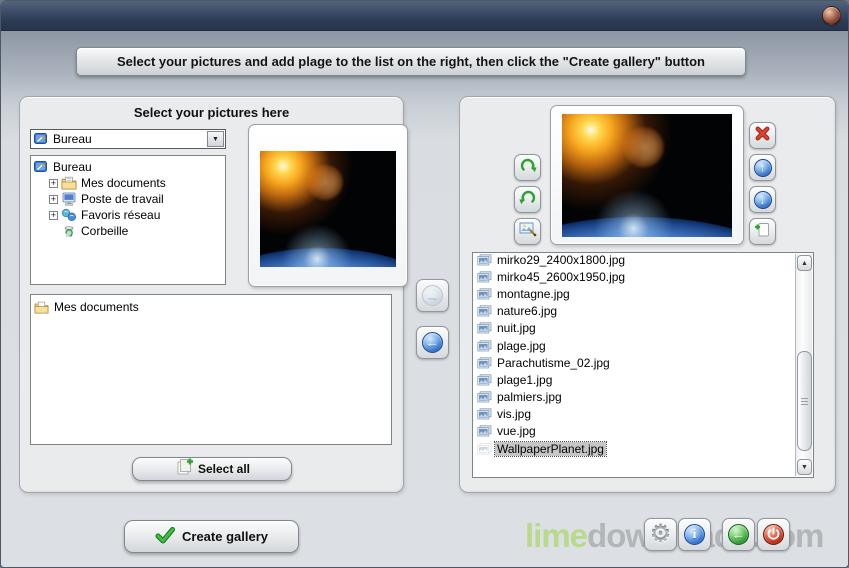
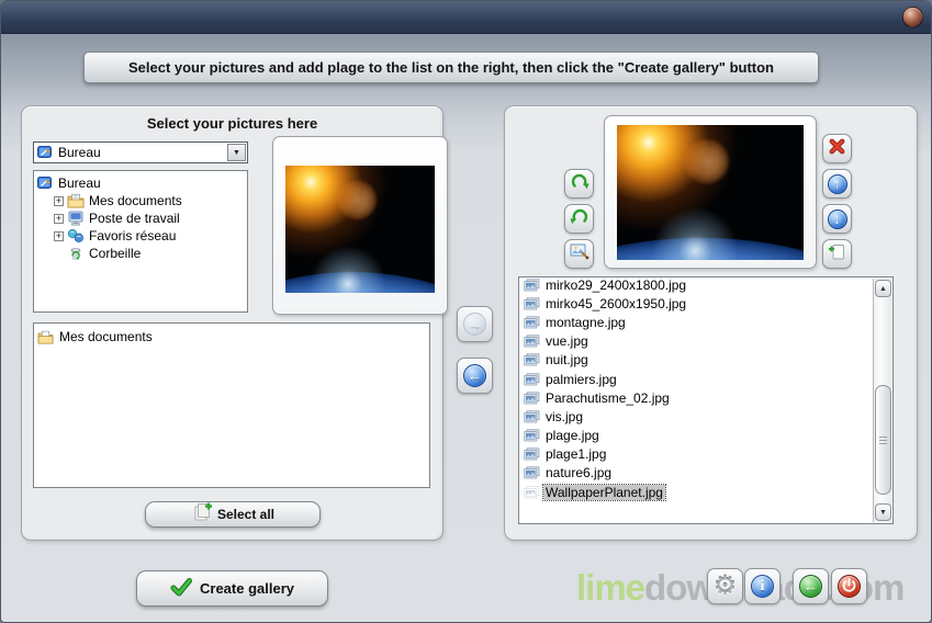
  Select your pictures and add plage to the list on the right, then click the "Create gallery" button
  Select your pictures here
  Bureau
  Bureau
  Mes documents
  Poste de travail
  Favoris réseau
  Corbeille
  Mes documents
  Select all
  mirko29_2400x1800.jpg
  mirko45_2600x1950.jpg
  montagne.jpg
- nature6.jpg
+ vue.jpg
  nuit.jpg
- plage.jpg
+ palmiers.jpg
  Parachutisme_02.jpg
- plage1.jpg
+ vis.jpg
- palmiers.jpg
+ plage.jpg
- vis.jpg
+ plage1.jpg
- vue.jpg
+ nature6.jpg
  WallpaperPlanet.jpg
  Create gallery
  ⚙
